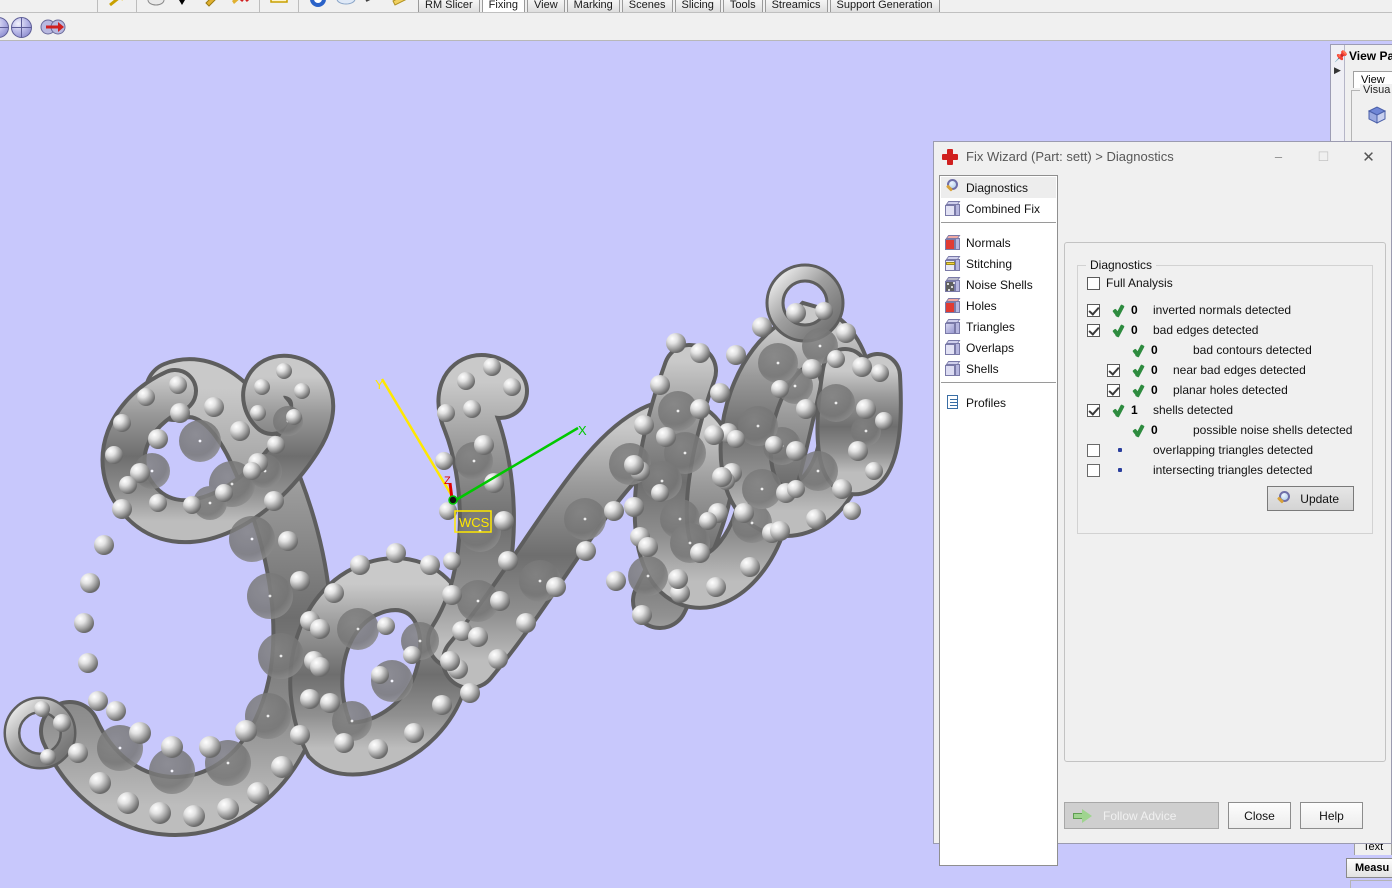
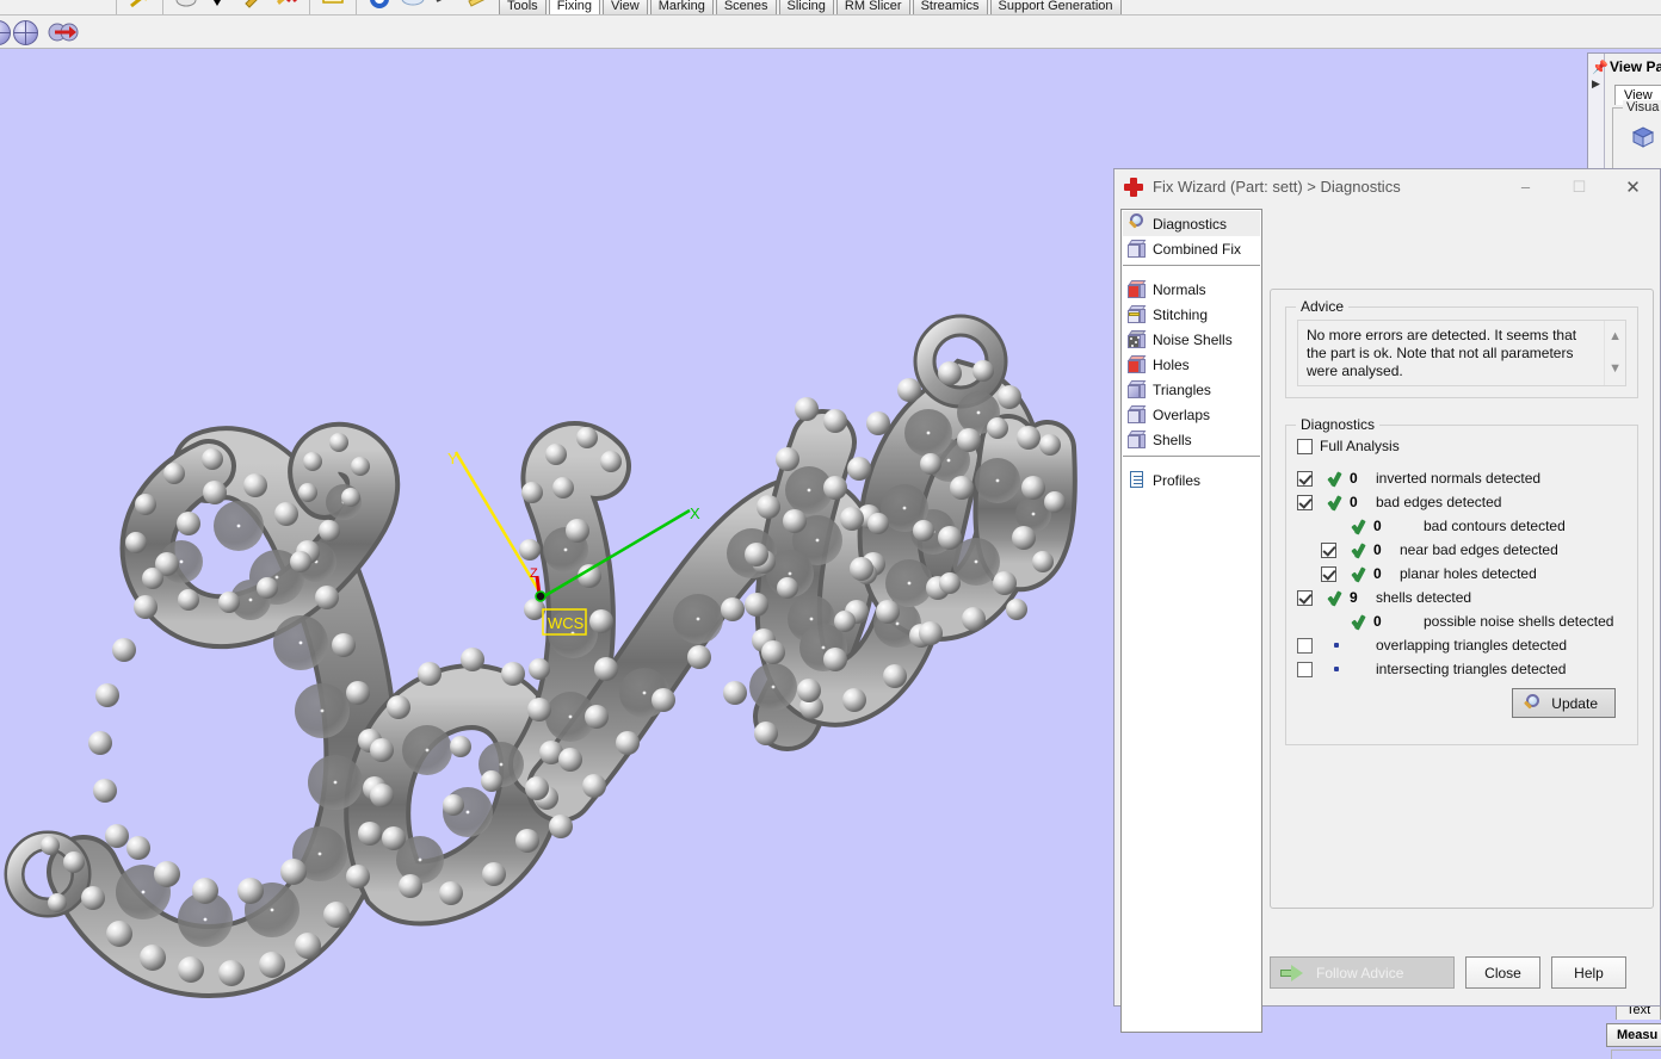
- RM Slicer
+ Tools
  Fixing
  View
  Marking
  Scenes
  Slicing
- Tools
+ RM Slicer
  Streamics
  Support Generation
  Y
  X
  Z
  WCS
  📌
  ▶
  View Pa
  View
  Visua
  Text
  Measu
  Fix Wizard (Part: sett) > Diagnostics
  –
  ☐
  ✕
  Diagnostics
  Combined Fix
  Normals
  Stitching
  Noise Shells
  Holes
  Triangles
  Overlaps
  Shells
  Profiles
+ Advice
+ No more errors are detected. It seems that the part is ok. Note that not all parameters were analysed.
+ ▲
+ ▼
  Diagnostics
  Full Analysis
  0
  inverted normals detected
  0
  bad edges detected
  0
  bad contours detected
  0
  near bad edges detected
  0
  planar holes detected
- 1
+ 9
  shells detected
  0
  possible noise shells detected
  overlapping triangles detected
  intersecting triangles detected
  Update
  Follow Advice
  Close
  Help
